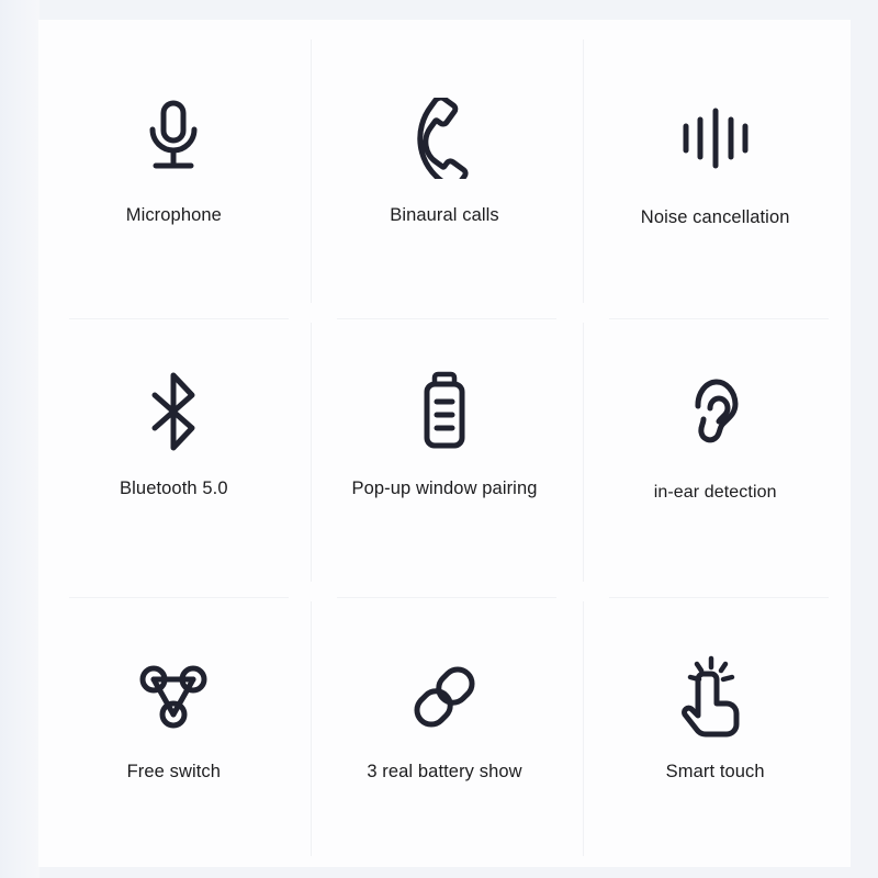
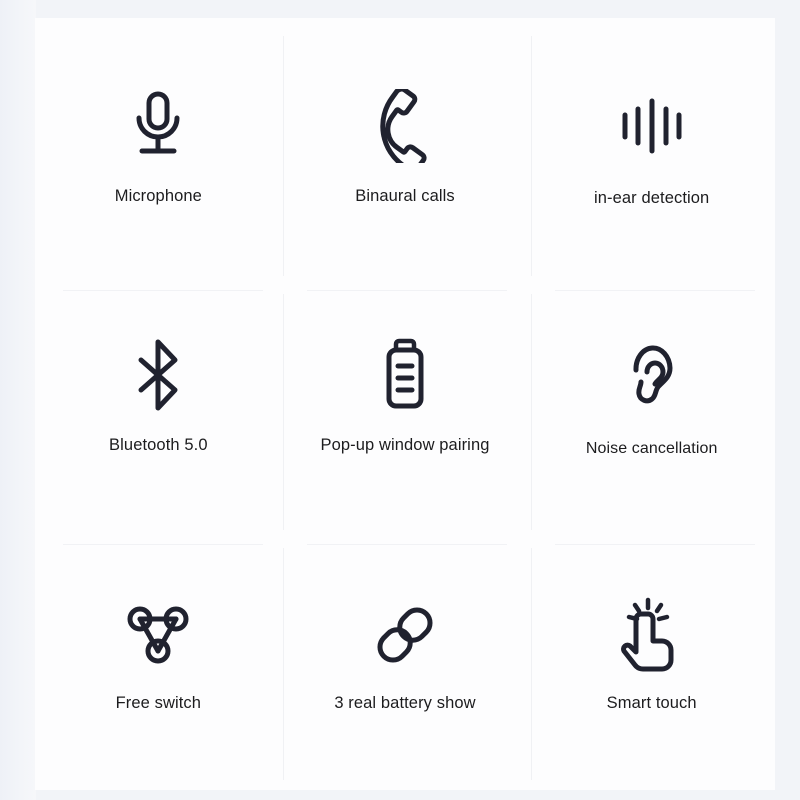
  Microphone
  Binaural calls
- Noise cancellation
+ in-ear detection
  Bluetooth 5.0
  Pop-up window pairing
- in-ear detection
+ Noise cancellation
  Free switch
  3 real battery show
  Smart touch
